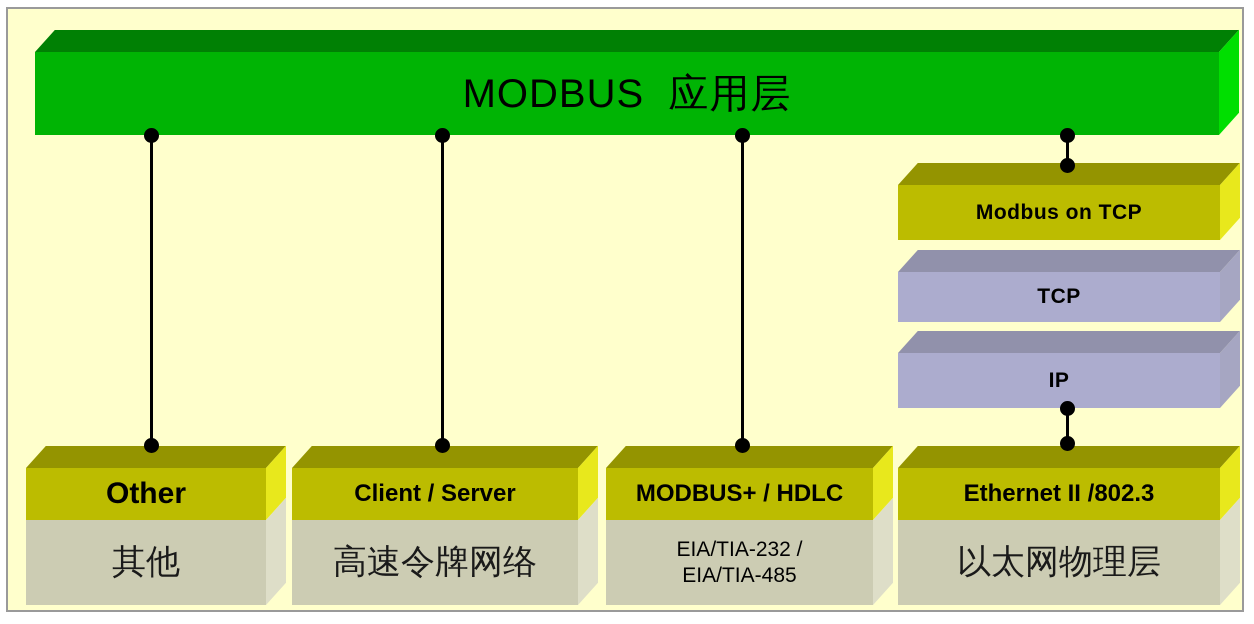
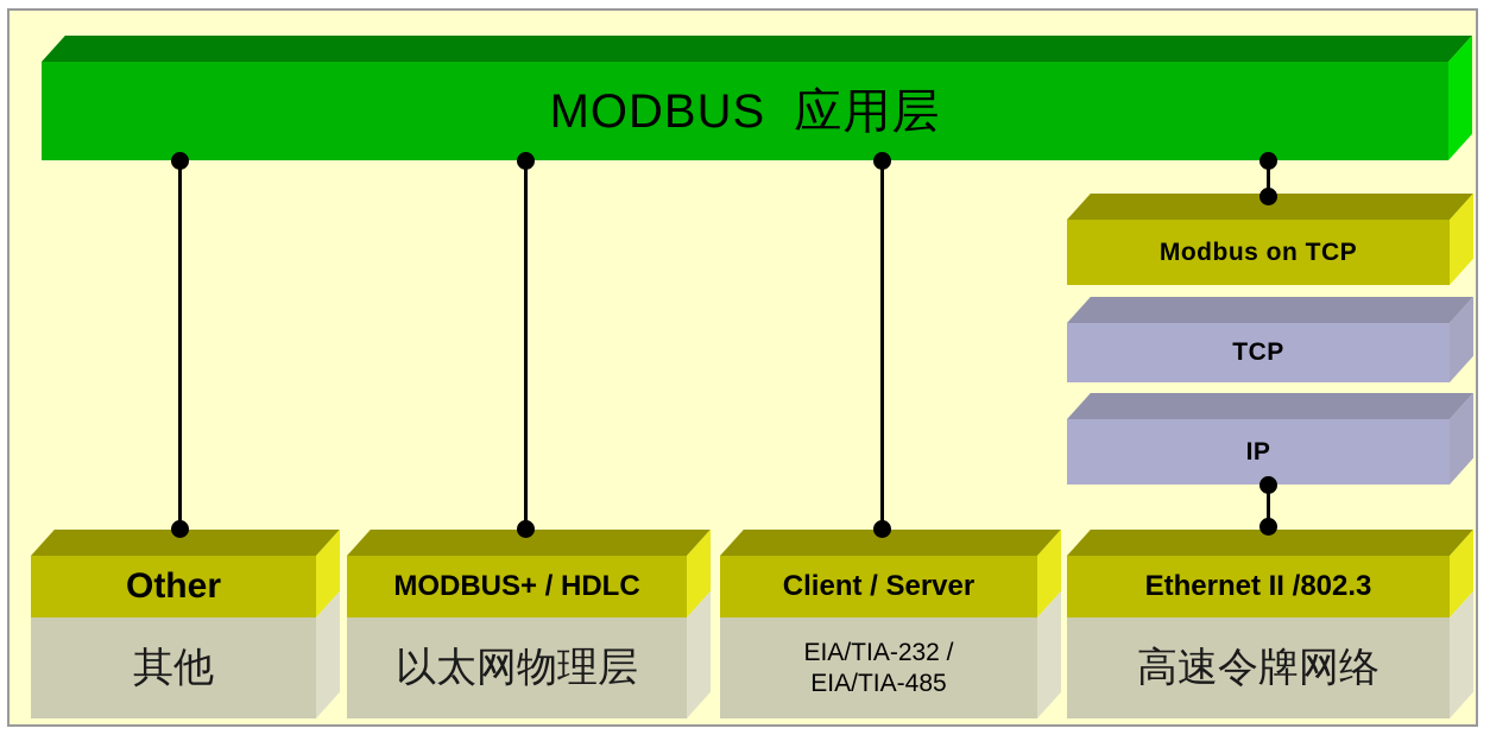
  MODBUS 应用层
  Modbus on TCP
  TCP
  IP
  Other
  其他
- Client / Server
+ MODBUS+ / HDLC
- 高速令牌网络
+ 以太网物理层
- MODBUS+ / HDLC
+ Client / Server
  EIA/TIA-232 /
  EIA/TIA-485
  Ethernet II /802.3
- 以太网物理层
+ 高速令牌网络
